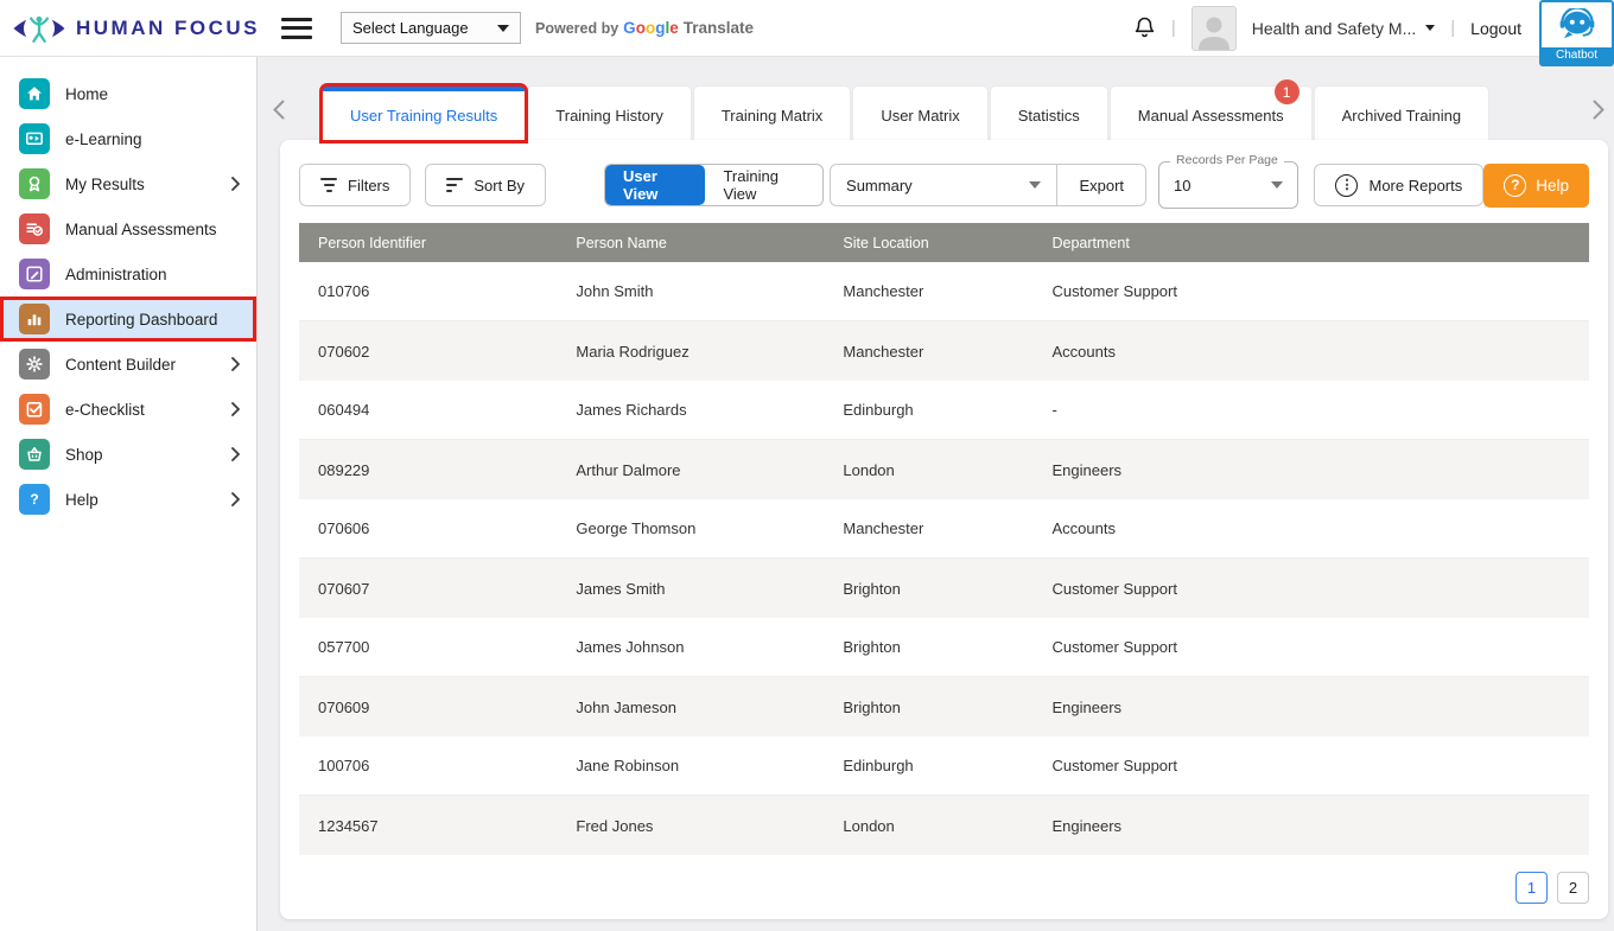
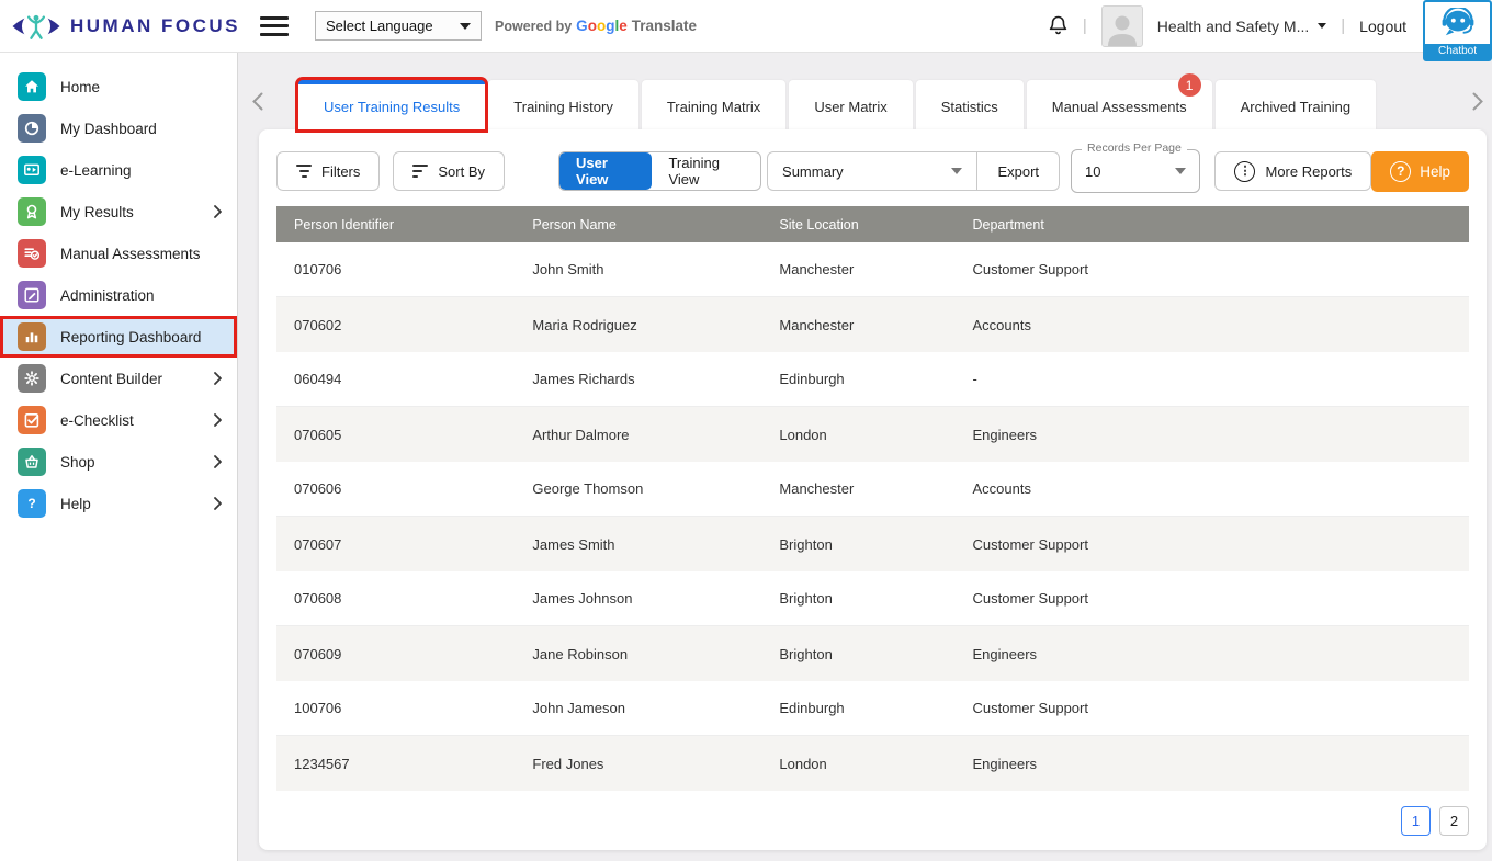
  HUMAN FOCUS
  Select Language
  Powered by
  Google
  Translate
  |
  Health and Safety M...
  |
  Logout
  Chatbot
  Home
+ My Dashboard
  e-Learning
  My Results
  Manual Assessments
  Administration
  Reporting Dashboard
  Content Builder
  e-Checklist
  Shop
  ?
  Help
  User Training Results
  Training History
  Training Matrix
  User Matrix
  Statistics
  Manual Assessments
  1
  Archived Training
  Filters
  Sort By
  User View
  Training View
  Summary
  Export
  Records Per Page
  10
  ⋮
  More Reports
  ?
  Help
  Person Identifier
  Person Name
  Site Location
  Department
  010706
  John Smith
  Manchester
  Customer Support
  070602
  Maria Rodriguez
  Manchester
  Accounts
  060494
  James Richards
  Edinburgh
  -
- 089229
+ 070605
  Arthur Dalmore
  London
  Engineers
  070606
  George Thomson
  Manchester
  Accounts
  070607
  James Smith
  Brighton
  Customer Support
- 057700
+ 070608
  James Johnson
  Brighton
  Customer Support
  070609
- John Jameson
+ Jane Robinson
  Brighton
  Engineers
  100706
- Jane Robinson
+ John Jameson
  Edinburgh
  Customer Support
  1234567
  Fred Jones
  London
  Engineers
  1
  2
